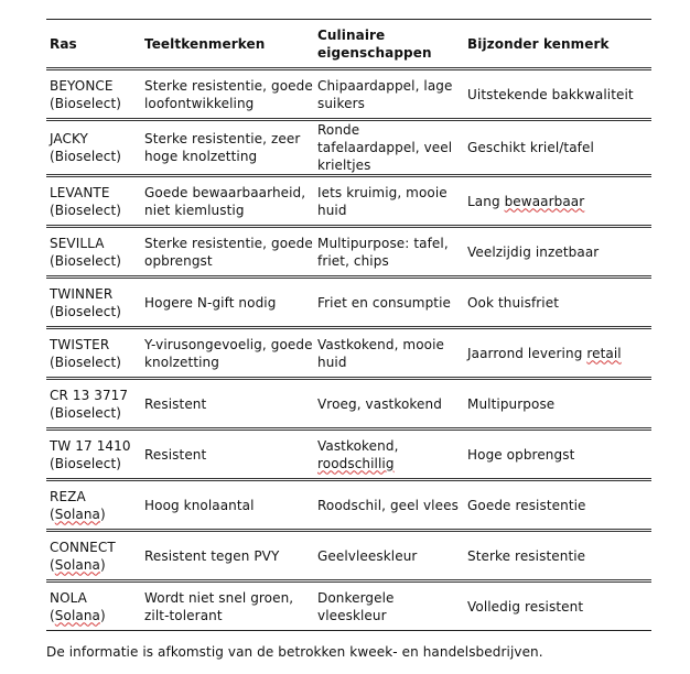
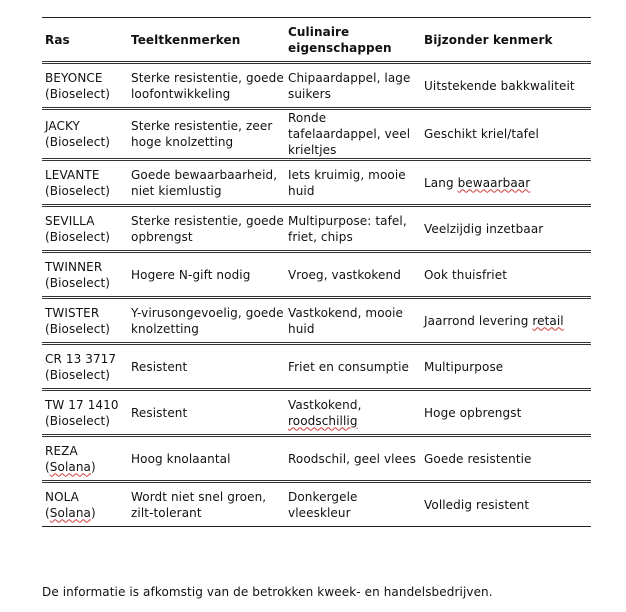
  Ras	Teeltkenmerken	Culinaire eigenschappen	Bijzonder kenmerk
  BEYONCE(Bioselect)	Sterke resistentie, goede loofontwikkeling	Chipaardappel, lage suikers	Uitstekende bakkwaliteit
  JACKY(Bioselect)	Sterke resistentie, zeer hoge knolzetting	Ronde tafelaardappel, veel krieltjes	Geschikt kriel/tafel
  LEVANTE(Bioselect)	Goede bewaarbaarheid, niet kiemlustig	Iets kruimig, mooie huid	Lang bewaarbaar
  SEVILLA(Bioselect)	Sterke resistentie, goede opbrengst	Multipurpose: tafel, friet, chips	Veelzijdig inzetbaar
- TWINNER(Bioselect)	Hogere N-gift nodig	Friet en consumptie	Ook thuisfriet
+ TWINNER(Bioselect)	Hogere N-gift nodig	Vroeg, vastkokend	Ook thuisfriet
  TWISTER(Bioselect)	Y-virusongevoelig, goede knolzetting	Vastkokend, mooie huid	Jaarrond levering retail
- CR 13 3717(Bioselect)	Resistent	Vroeg, vastkokend	Multipurpose
+ CR 13 3717(Bioselect)	Resistent	Friet en consumptie	Multipurpose
  TW 17 1410(Bioselect)	Resistent	Vastkokend,roodschillig	Hoge opbrengst
  REZA(Solana)	Hoog knolaantal	Roodschil, geel vlees	Goede resistentie
- CONNECT(Solana)	Resistent tegen PVY	Geelvleeskleur	Sterke resistentie
  NOLA(Solana)	Wordt niet snel groen, zilt-tolerant	Donkergele vleeskleur	Volledig resistent
  De informatie is afkomstig van de betrokken kweek- en handelsbedrijven.
